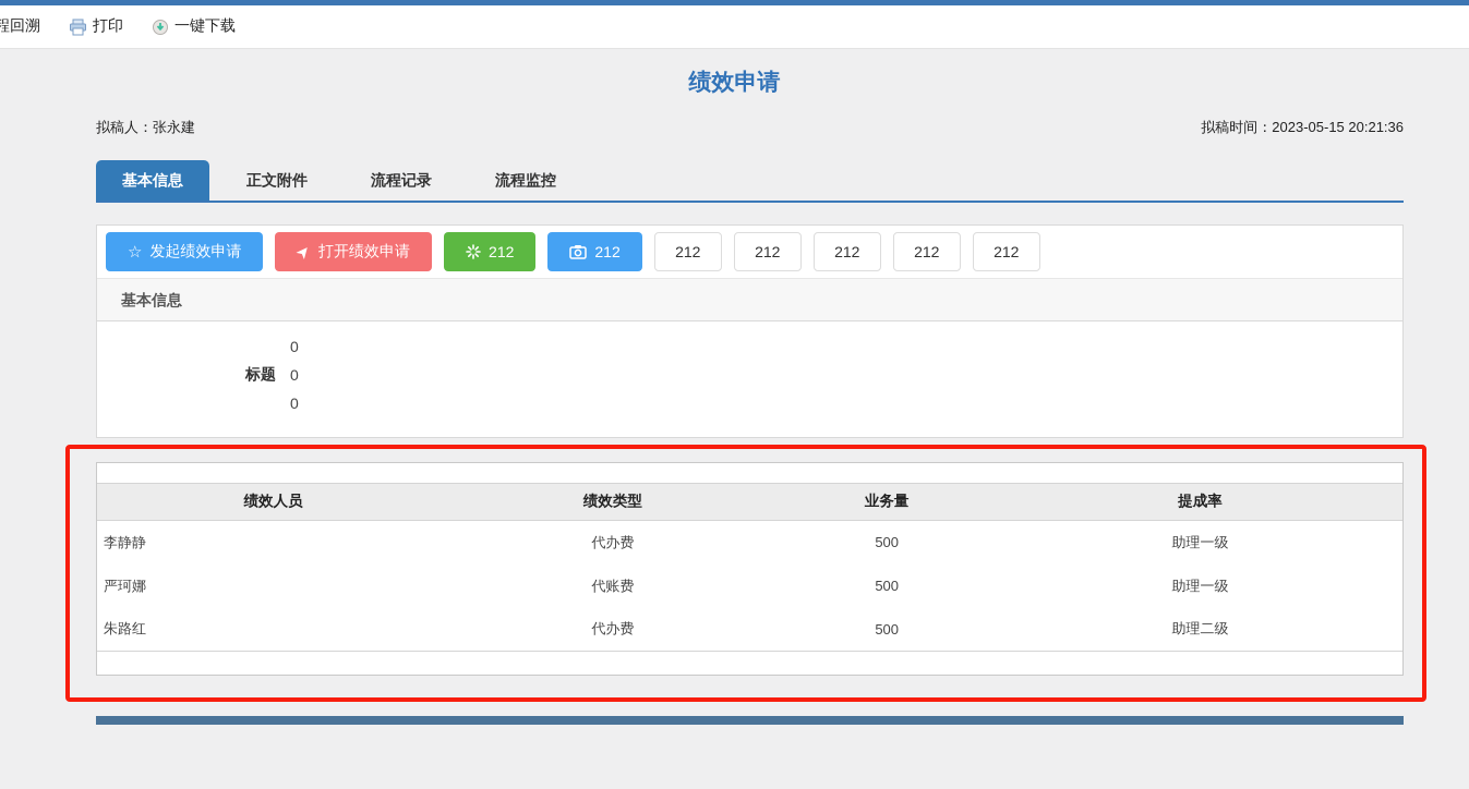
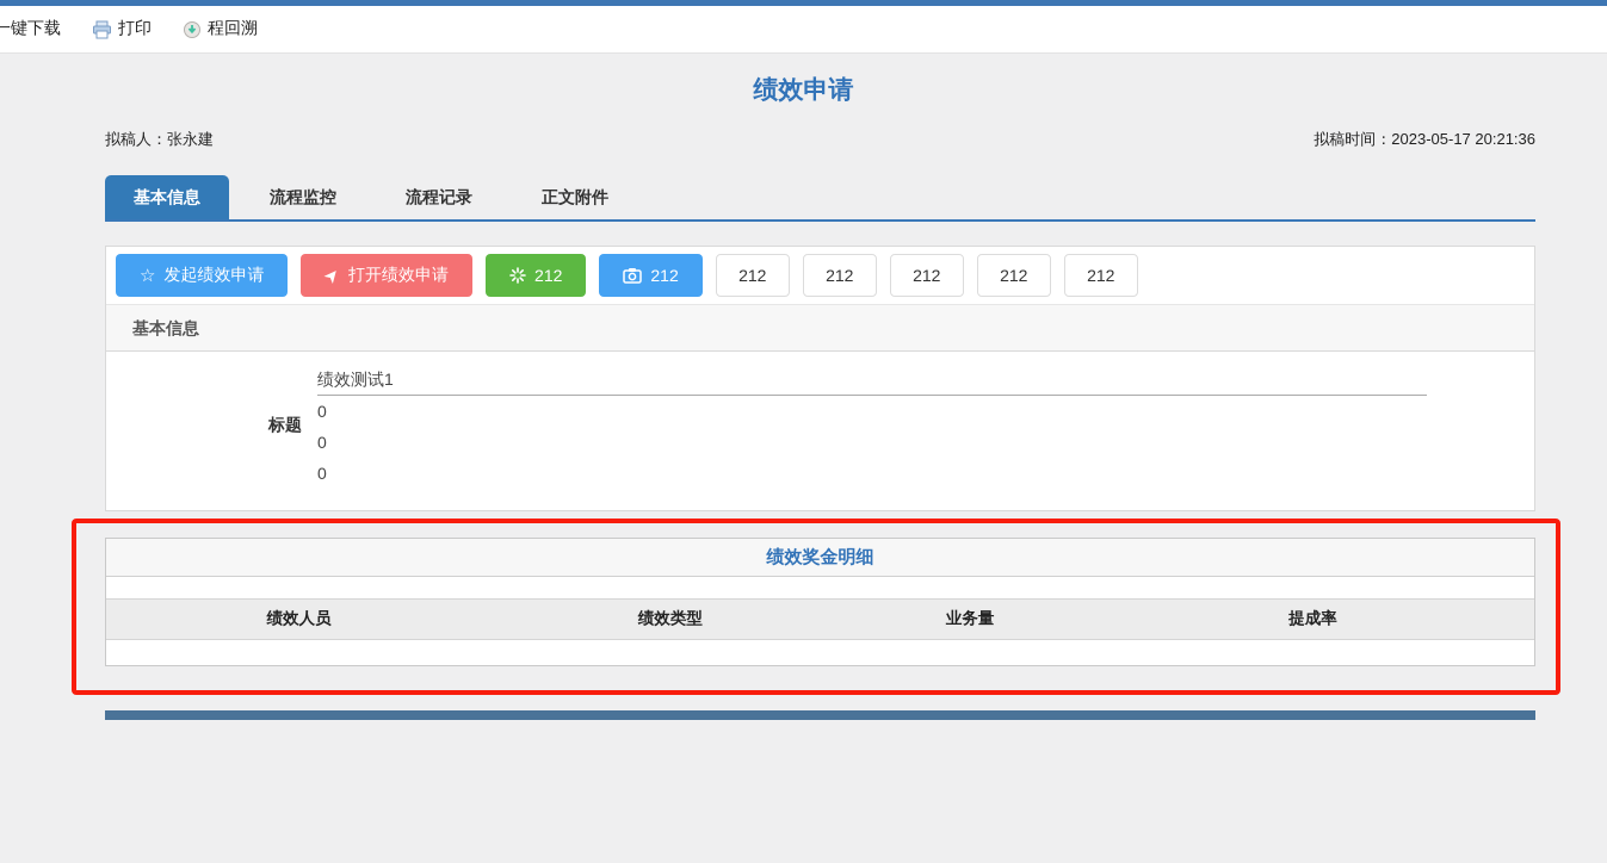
- 程回溯
+ 一键下载
  打印
- 一键下载
+ 程回溯
  绩效申请
  拟稿人：张永建
- 拟稿时间：2023-05-15 20:21:36
+ 拟稿时间：2023-05-17 20:21:36
  基本信息
- 正文附件
+ 流程监控
  流程记录
- 流程监控
+ 正文附件
  ☆
  发起绩效申请
  打开绩效申请
  212
  212
  212
  212
  212
  212
  212
  基本信息
  标题
+ 绩效测试1
  0
  0
  0
+ 绩效奖金明细
  绩效人员	绩效类型	业务量	提成率
- 李静静	代办费	500	助理一级
- 严珂娜	代账费	500	助理一级
- 朱路红	代办费	500	助理二级
